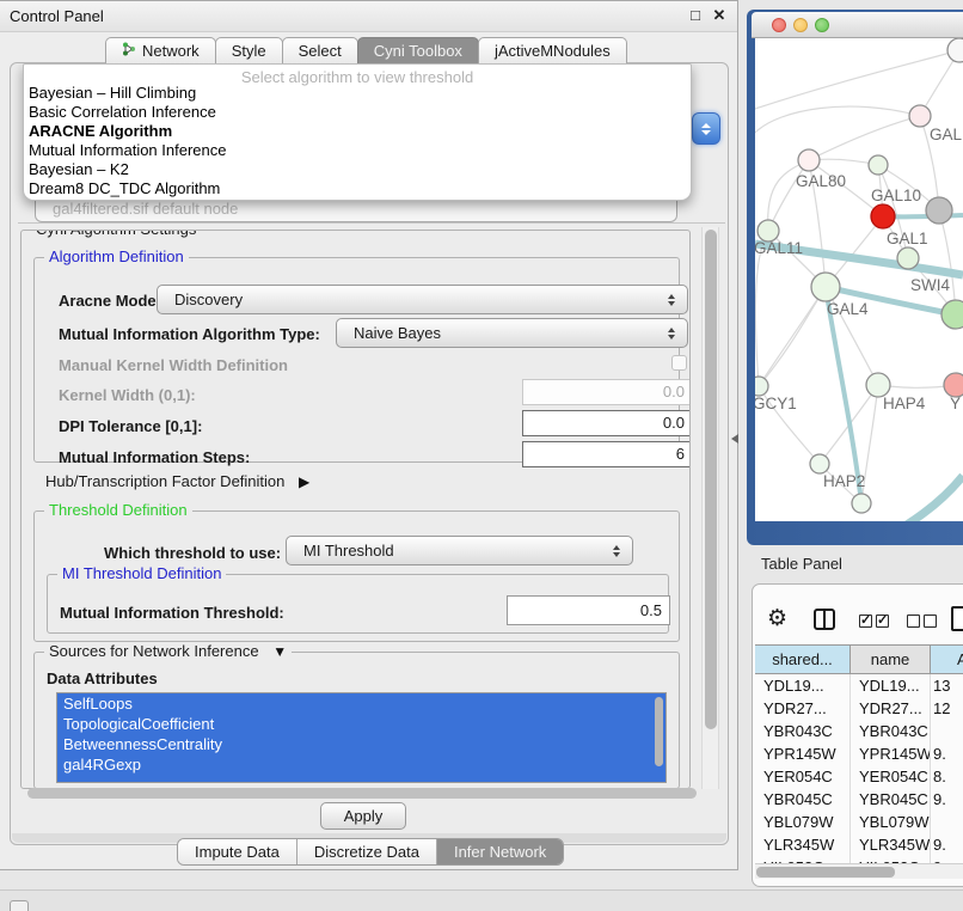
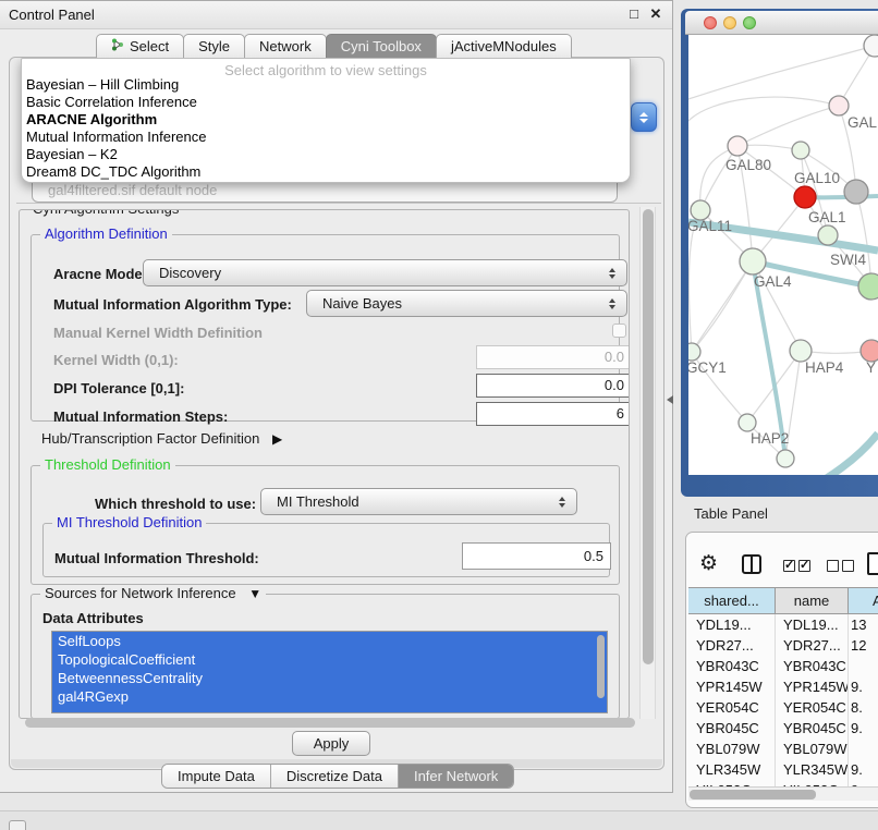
  Control Panel
  □
  ✕
- Network
+ Select
  Style
- Select
+ Network
  Cyni Toolbox
  jActiveMNodules
  gal4filtered.sif default node
- Select algorithm to view threshold
+ Select algorithm to view settings
  Bayesian – Hill Climbing
  Basic Correlation Inference
  ARACNE Algorithm
  Mutual Information Inference
  Bayesian – K2
  Dream8 DC_TDC Algorithm
  Algorithm Definition
  Aracne Mode
  Discovery
  Mutual Information Algorithm Type:
  Naive Bayes
  Manual Kernel Width Definition
  Kernel Width (0,1):
  0.0
  DPI Tolerance [0,1]:
  0.0
  Mutual Information Steps:
  6
  Hub/Transcription Factor Definition ▶
  Threshold Definition
  Which threshold to use:
  MI Threshold
  MI Threshold Definition
  Mutual Information Threshold:
  0.5
  Sources for Network Inference ▼
  Data Attributes
  SelfLoops
  TopologicalCoefficient
  BetweennessCentrality
  gal4RGexp
  Apply
  Impute Data
  Discretize Data
  Infer Network
  GAL
  GAL80
  GAL10
  GAL1
  GAL11
  SWI4
  GAL4
  GCY1
  HAP4
  Y
  HAP2
  Table Panel
  ⚙
  shared...
  name
  A
  YDL19...
  YDL19...
  13
  YDR27...
  YDR27...
  12
  YBR043C
  YBR043C
  YPR145W
  YPR145W
  9.
  YER054C
  YER054C
  8.
  YBR045C
  YBR045C
  9.
  YBL079W
  YBL079W
  YLR345W
  YLR345W
  9.
